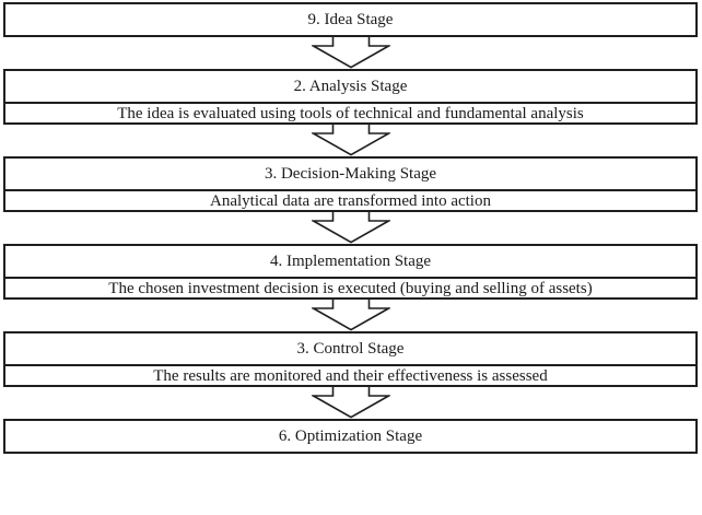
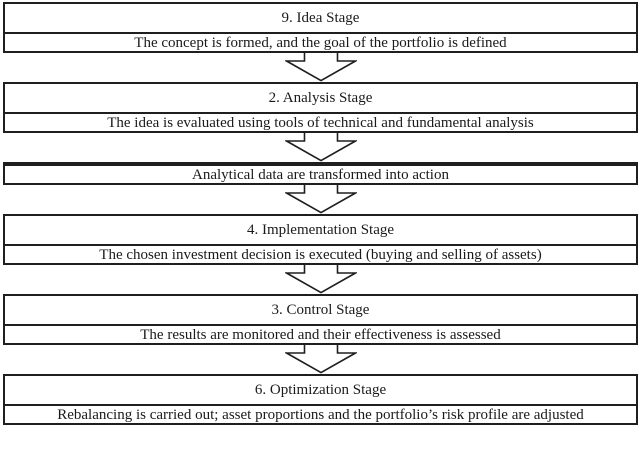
  9. Idea Stage
+ The concept is formed, and the goal of the portfolio is defined
  2. Analysis Stage
  The idea is evaluated using tools of technical and fundamental analysis
- 3. Decision-Making Stage
  Analytical data are transformed into action
  4. Implementation Stage
  The chosen investment decision is executed (buying and selling of assets)
  3. Control Stage
  The results are monitored and their effectiveness is assessed
  6. Optimization Stage
+ Rebalancing is carried out; asset proportions and the portfolio’s risk profile are adjusted
